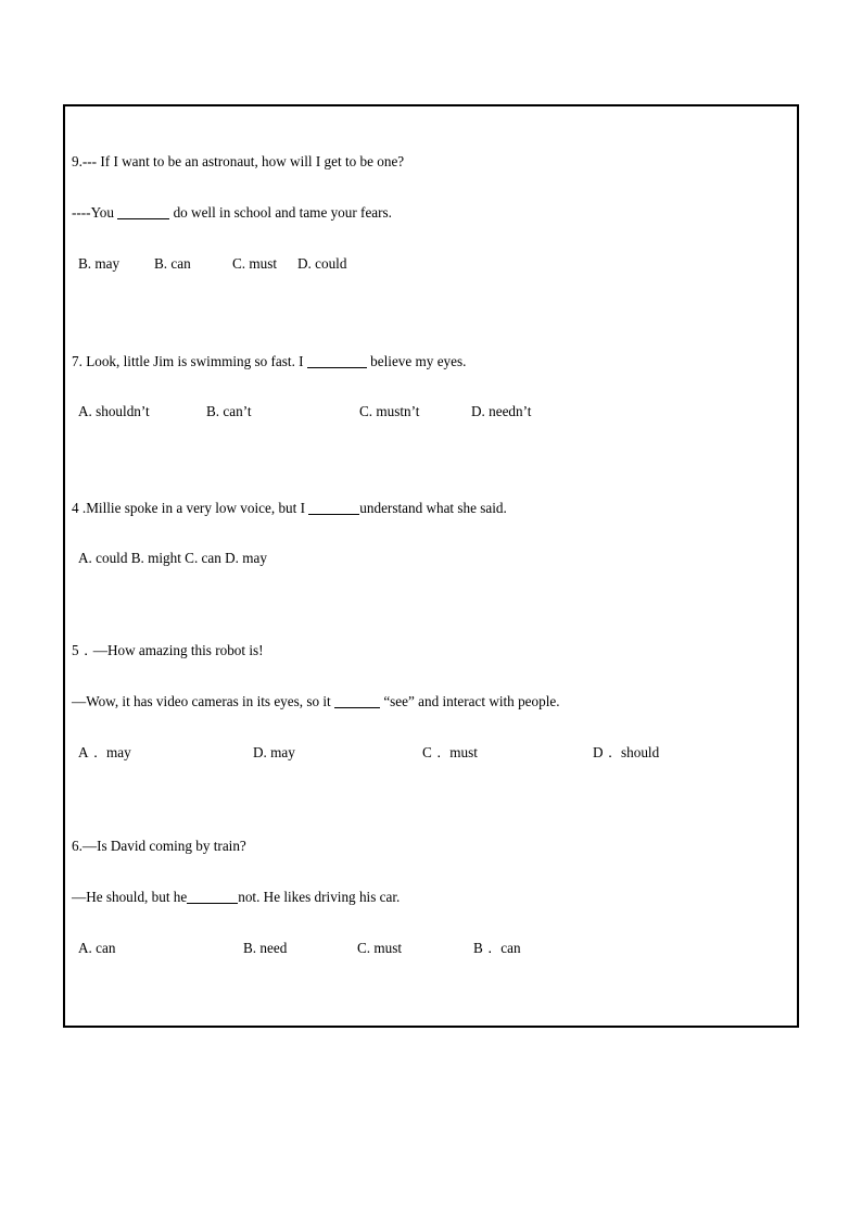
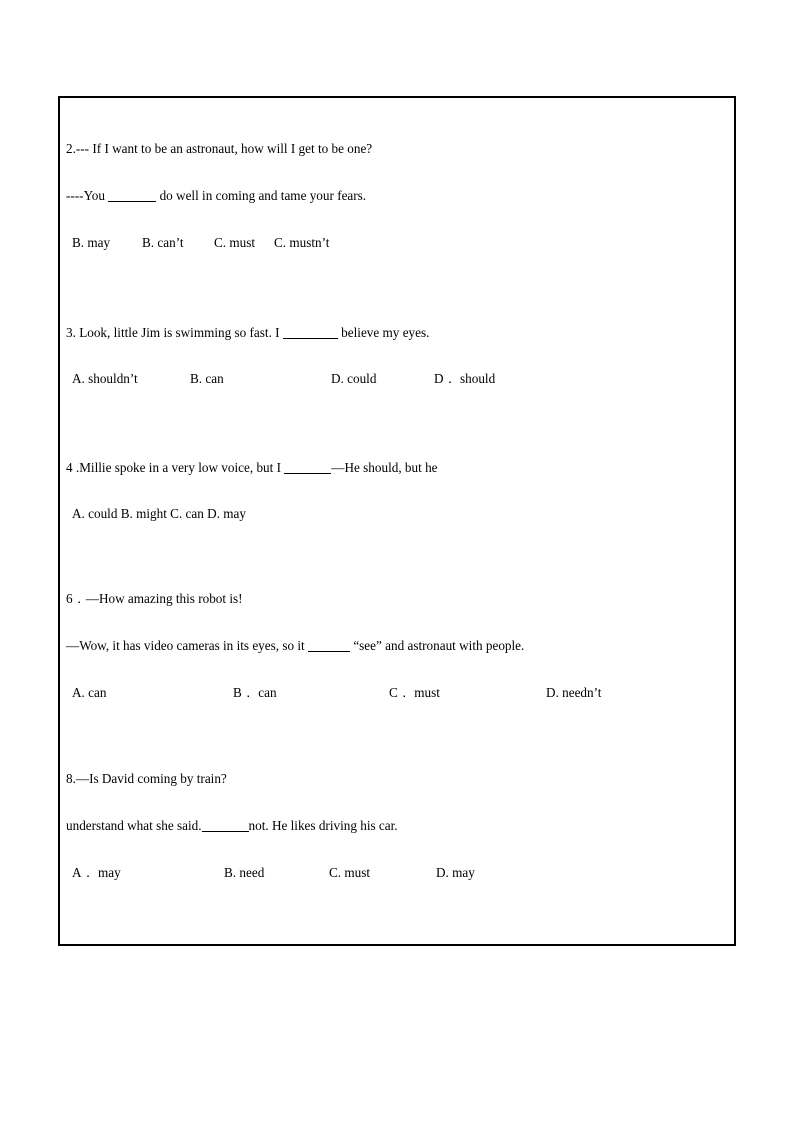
- 9.--- If I want to be an astronaut, how will I get to be one?
+ 2.--- If I want to be an astronaut, how will I get to be one?
- ----You do well in school and tame your fears.
+ ----You do well in coming and tame your fears.
  B. may
- B. can
+ B. can’t
  C. must
- D. could
+ C. mustn’t
- 7. Look, little Jim is swimming so fast. I believe my eyes.
+ 3. Look, little Jim is swimming so fast. I believe my eyes.
  A. shouldn’t
- B. can’t
+ B. can
- C. mustn’t
+ D. could
- D. needn’t
+ D． should
- 4 .Millie spoke in a very low voice, but I understand what she said.
+ 4 .Millie spoke in a very low voice, but I —He should, but he
  A. could B. might C. can D. may
- 5．—How amazing this robot is!
+ 6．—How amazing this robot is!
- —Wow, it has video cameras in its eyes, so it “see” and interact with people.
+ —Wow, it has video cameras in its eyes, so it “see” and astronaut with people.
- A． may
+ A. can
- D. may
+ B． can
  C． must
- D． should
+ D. needn’t
- 6.—Is David coming by train?
+ 8.—Is David coming by train?
- —He should, but he not. He likes driving his car.
+ understand what she said. not. He likes driving his car.
- A. can
+ A． may
  B. need
  C. must
- B． can
+ D. may
